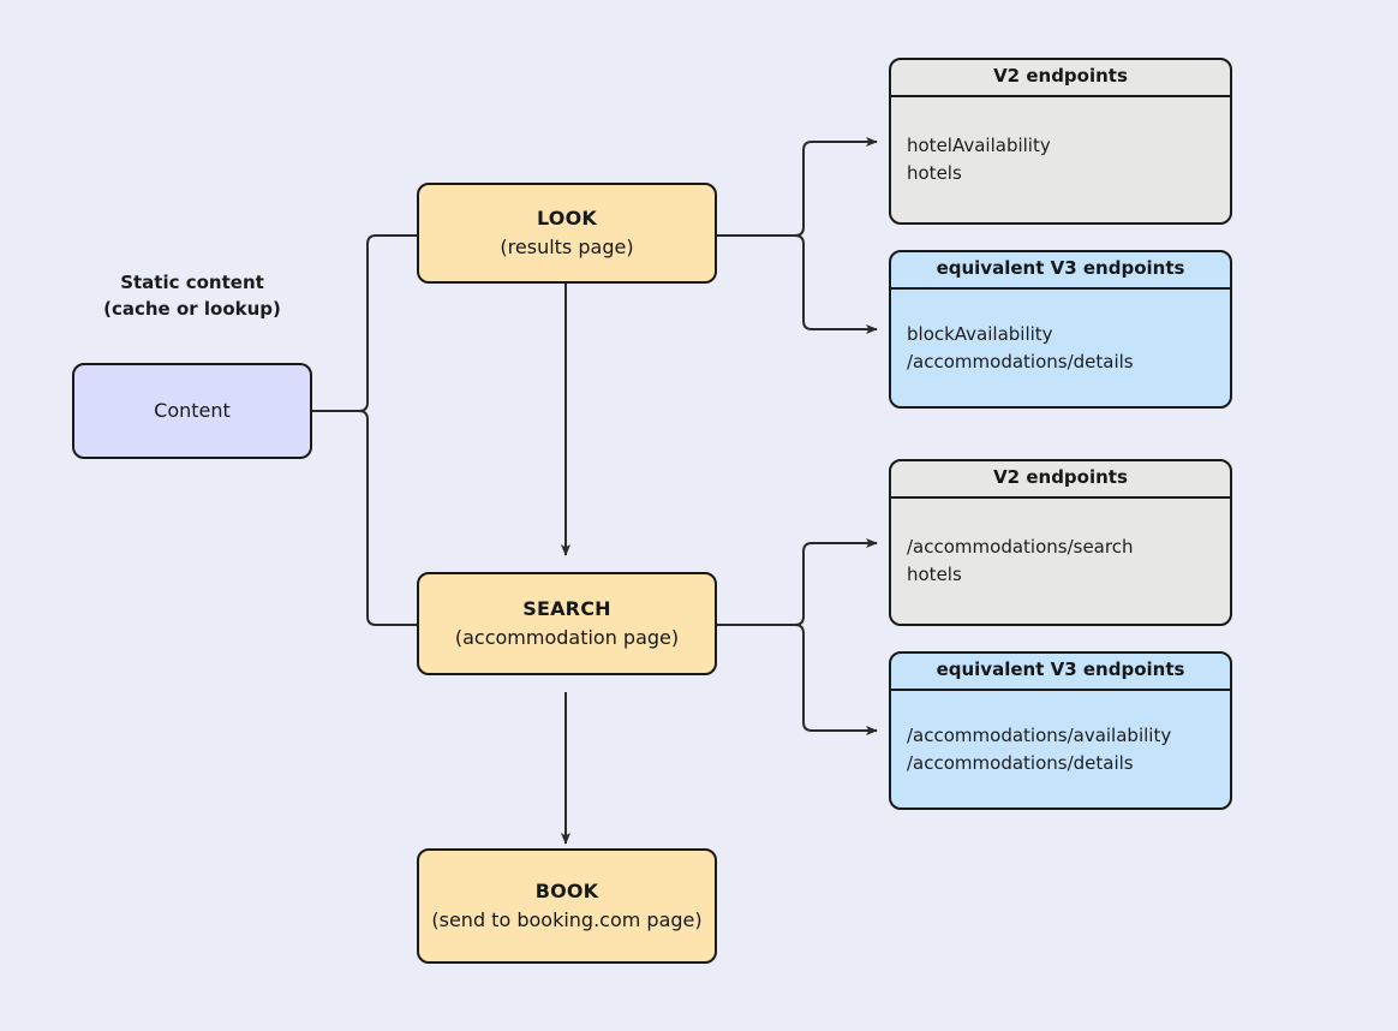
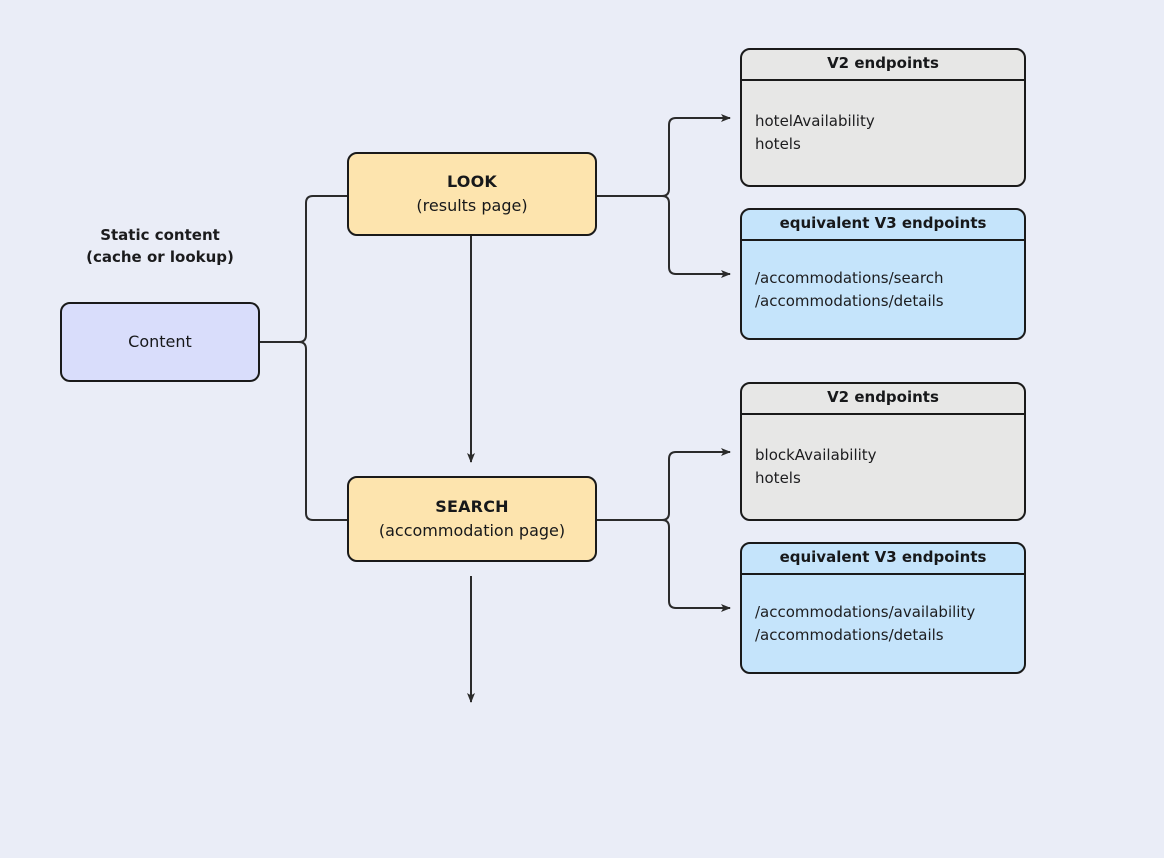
  Static content
  (cache or lookup)
  Content
  LOOK
  (results page)
  SEARCH
  (accommodation page)
- BOOK
- (send to booking.com page)
  V2 endpoints
  hotelAvailability
  hotels
  equivalent V3 endpoints
- blockAvailability
+ /accommodations/search
  /accommodations/details
  V2 endpoints
- /accommodations/search
+ blockAvailability
  hotels
  equivalent V3 endpoints
  /accommodations/availability
  /accommodations/details
